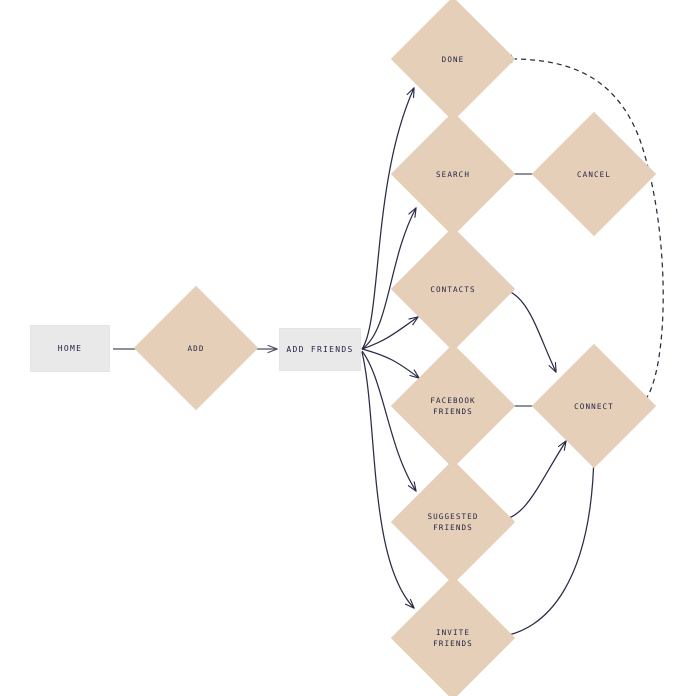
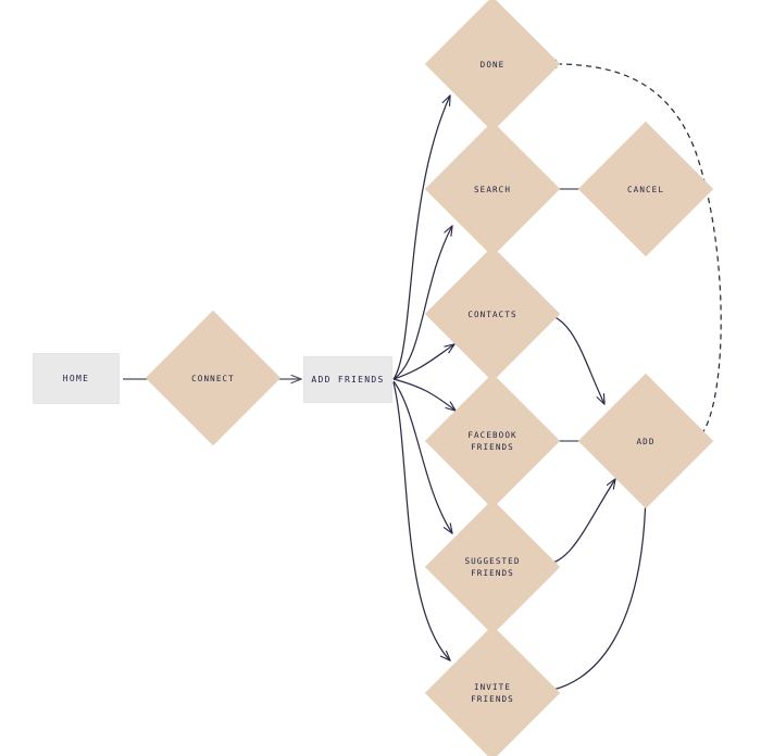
  HOME
- ADD
+ CONNECT
  ADD FRIENDS
  DONE
  SEARCH
  CANCEL
  CONTACTS
  FACEBOOK
  FRIENDS
- CONNECT
+ ADD
  SUGGESTED
  FRIENDS
  INVITE
  FRIENDS
